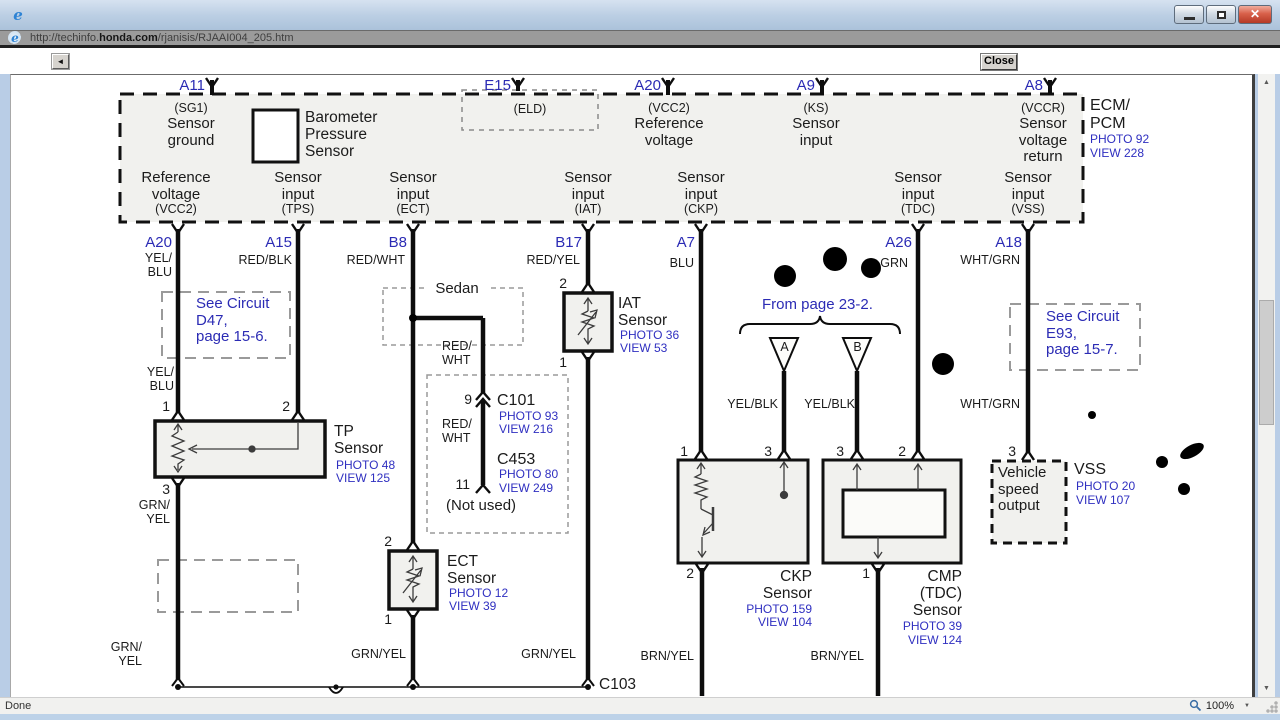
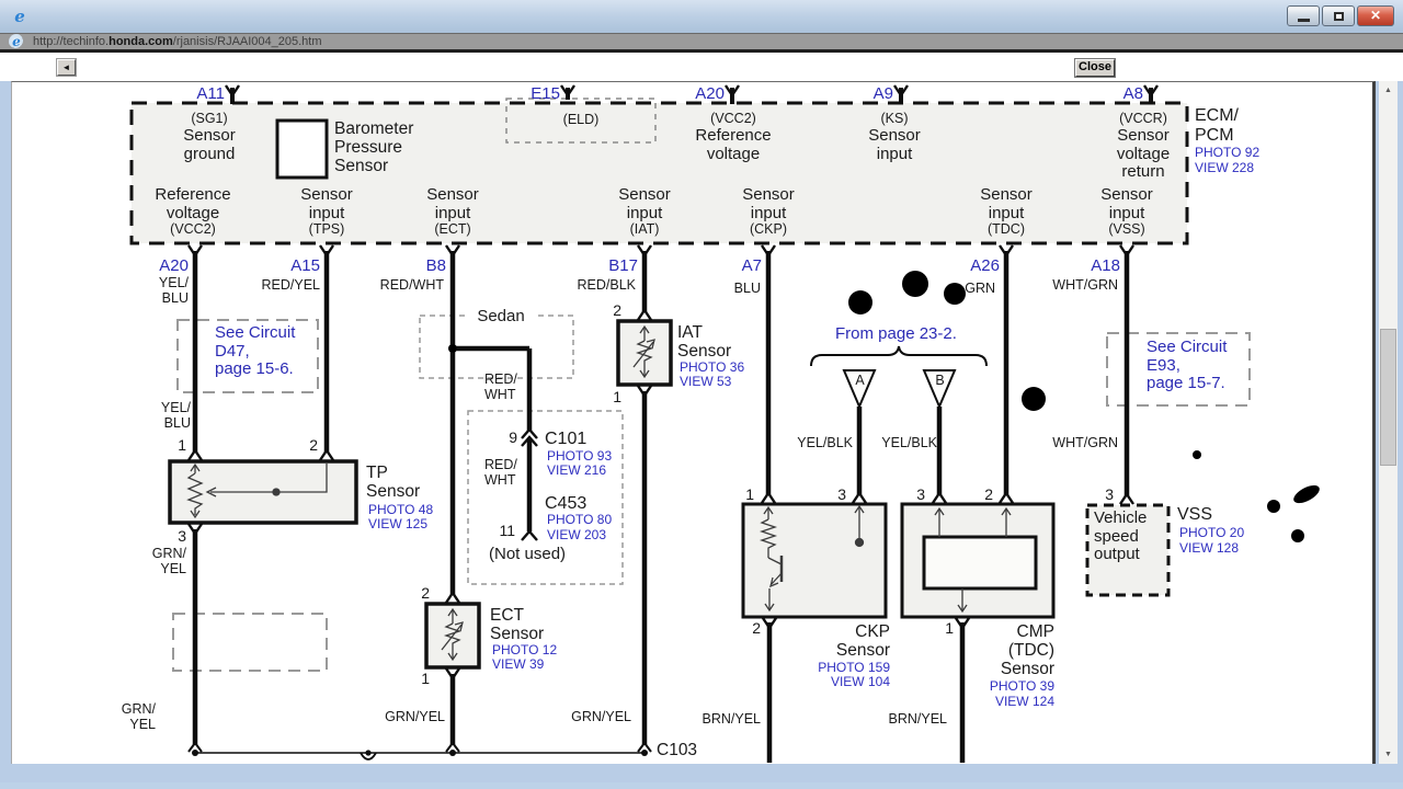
  e
  ✕
  e
  http://techinfo.honda.com/rjanisis/RJAAI004_205.htm
  ◄
  Close
  A11
  E15
  A20
  A9
  A8
  (SG1)
  Sensor
  ground
  Barometer
  Pressure
  Sensor
  (ELD)
  (VCC2)
  Reference
  voltage
  (KS)
  Sensor
  input
  (VCCR)
  Sensor
  voltage
  return
  ECM/
  PCM
  PHOTO 92
  VIEW 228
  Reference
  voltage
  (VCC2)
  Sensor
  input
  (TPS)
  Sensor
  input
  (ECT)
  Sensor
  input
  (IAT)
  Sensor
  input
  (CKP)
  Sensor
  input
  (TDC)
  Sensor
  input
  (VSS)
  A20
  A15
  B8
  B17
  A7
  A26
  A18
  YEL/
  BLU
- RED/BLK
+ RED/YEL
  RED/WHT
- RED/YEL
+ RED/BLK
  BLU
  GRN
  WHT/GRN
  See Circuit
  D47,
  page 15-6.
  See Circuit
  E93,
  page 15-7.
  Sedan
  From page 23-2.
  (Not used)
  YEL/
  BLU
  GRN/
  YEL
  GRN/
  YEL
  RED/
  WHT
  RED/
  WHT
  1
  2
  3
  TP
  Sensor
  PHOTO 48
  VIEW 125
  9
  C101
  PHOTO 93
  VIEW 216
  C453
  PHOTO 80
  11
- VIEW 249
+ VIEW 203
  2
  1
  ECT
  Sensor
  PHOTO 12
  VIEW 39
  GRN/YEL
  2
  1
  IAT
  Sensor
  PHOTO 36
  VIEW 53
  GRN/YEL
  A
  B
  YEL/BLK
  YEL/BLK
  WHT/GRN
  1
  3
  2
  CKP
  Sensor
  PHOTO 159
  VIEW 104
  BRN/YEL
  3
  2
  1
  CMP
  (TDC)
  Sensor
  PHOTO 39
  VIEW 124
  BRN/YEL
  3
  Vehicle
  speed
  output
  VSS
  PHOTO 20
- VIEW 107
+ VIEW 128
  C103
- Done
- 100%
